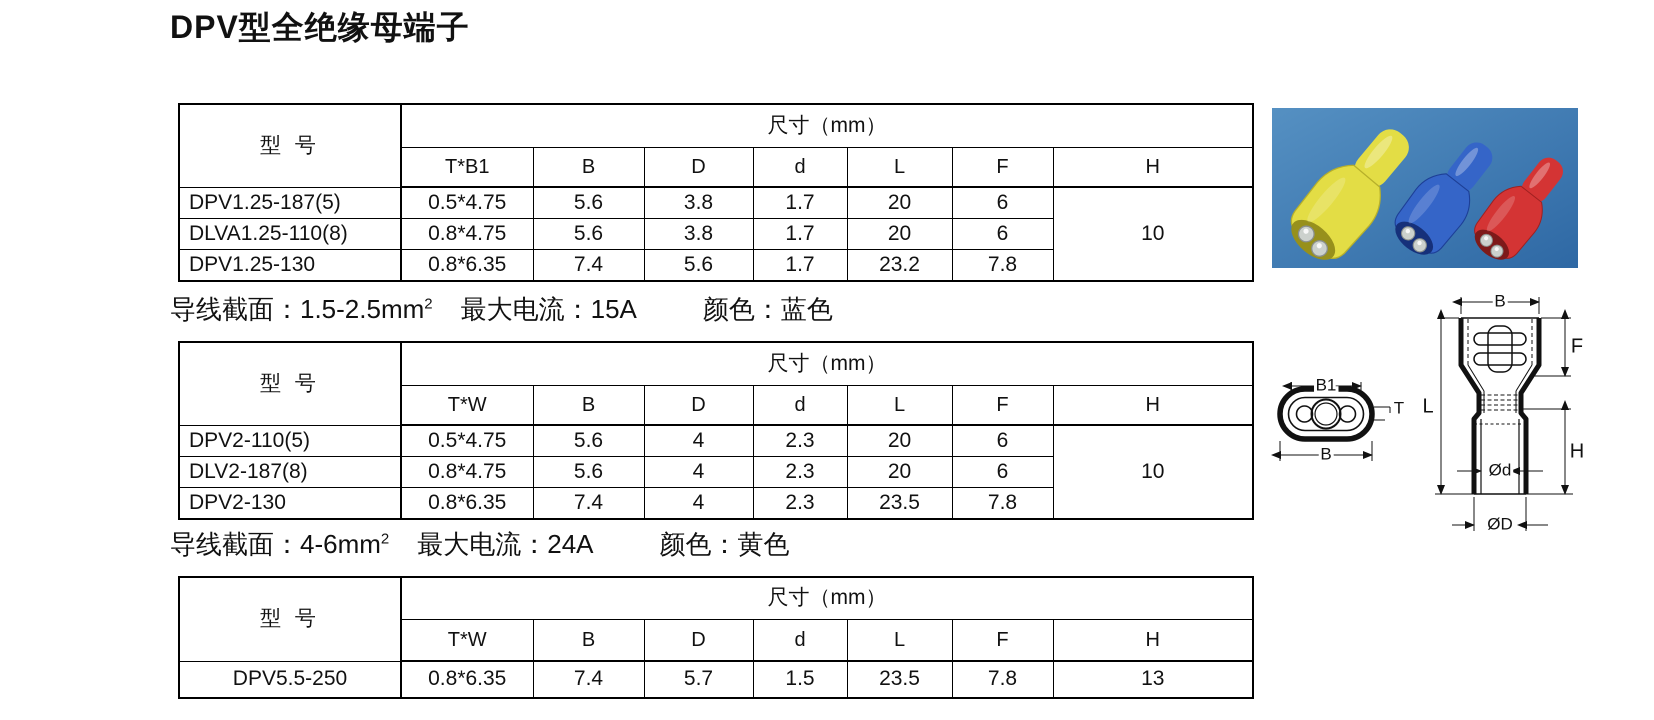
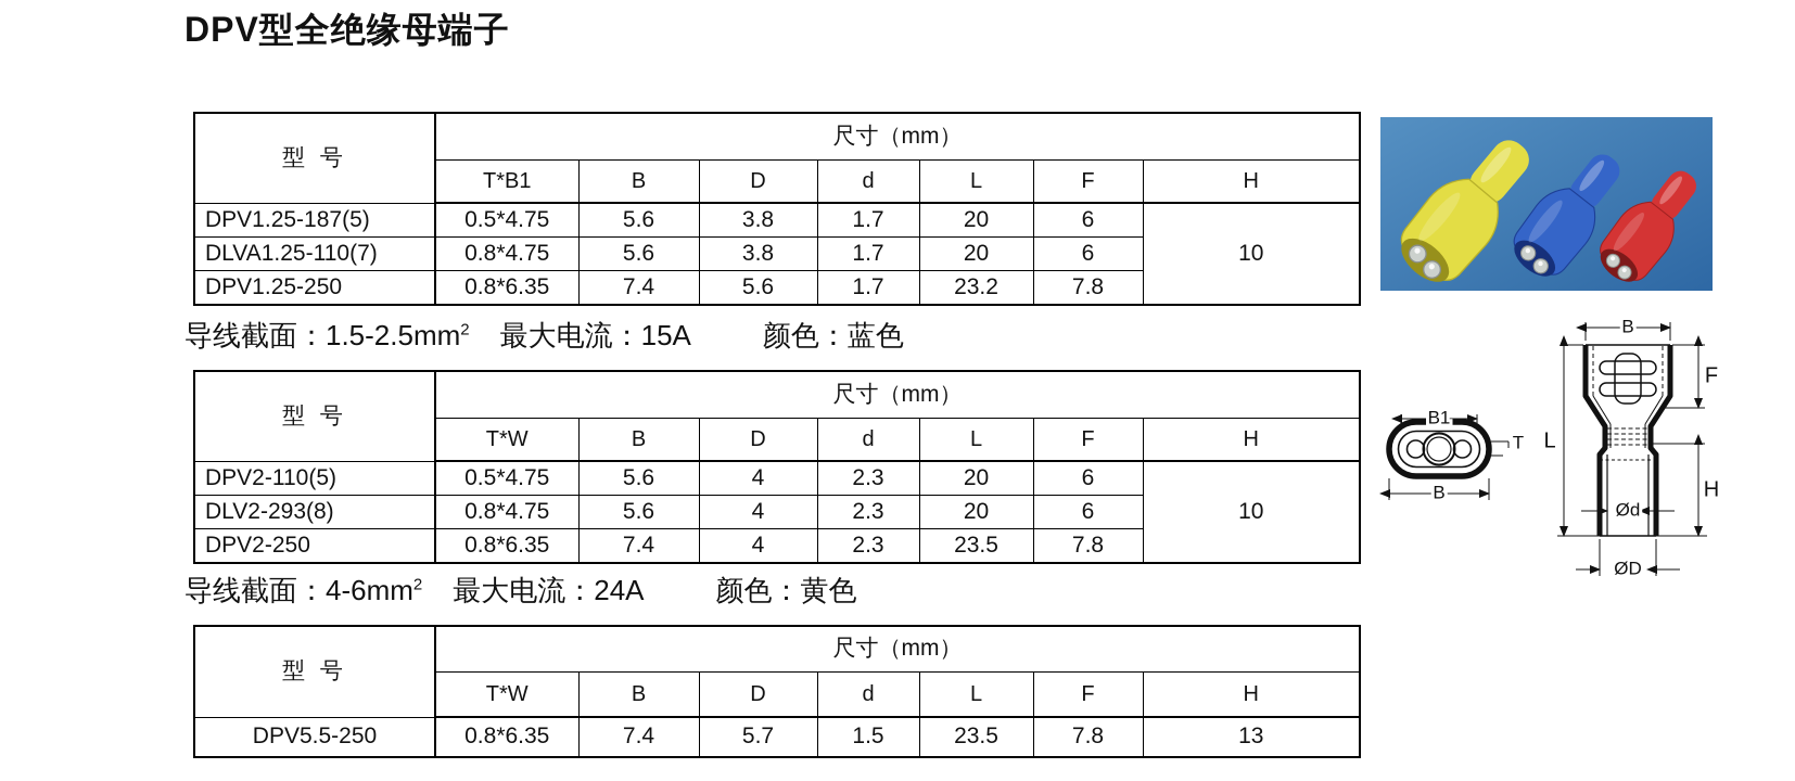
  DPV型全绝缘母端子
  型 号	尺寸（mm）
  T*B1	B	D	d	L	F	H
  DPV1.25-187(5)	0.5*4.75	5.6	3.8	1.7	20	6	10
- DLVA1.25-110(8)	0.8*4.75	5.6	3.8	1.7	20	6
+ DLVA1.25-110(7)	0.8*4.75	5.6	3.8	1.7	20	6
- DPV1.25-130	0.8*6.35	7.4	5.6	1.7	23.2	7.8
+ DPV1.25-250	0.8*6.35	7.4	5.6	1.7	23.2	7.8
  导线截面：1.5-2.5mm2 最大电流：15A 颜色：蓝色
  型 号	尺寸（mm）
  T*W	B	D	d	L	F	H
  DPV2-110(5)	0.5*4.75	5.6	4	2.3	20	6	10
- DLV2-187(8)	0.8*4.75	5.6	4	2.3	20	6
+ DLV2-293(8)	0.8*4.75	5.6	4	2.3	20	6
- DPV2-130	0.8*6.35	7.4	4	2.3	23.5	7.8
+ DPV2-250	0.8*6.35	7.4	4	2.3	23.5	7.8
  导线截面：4-6mm2 最大电流：24A 颜色：黄色
  型 号	尺寸（mm）
  T*W	B	D	d	L	F	H
  DPV5.5-250	0.8*6.35	7.4	5.7	1.5	23.5	7.8	13
  B1
  T
  B
  B
  L
  F
  H
  Ød
  ØD
